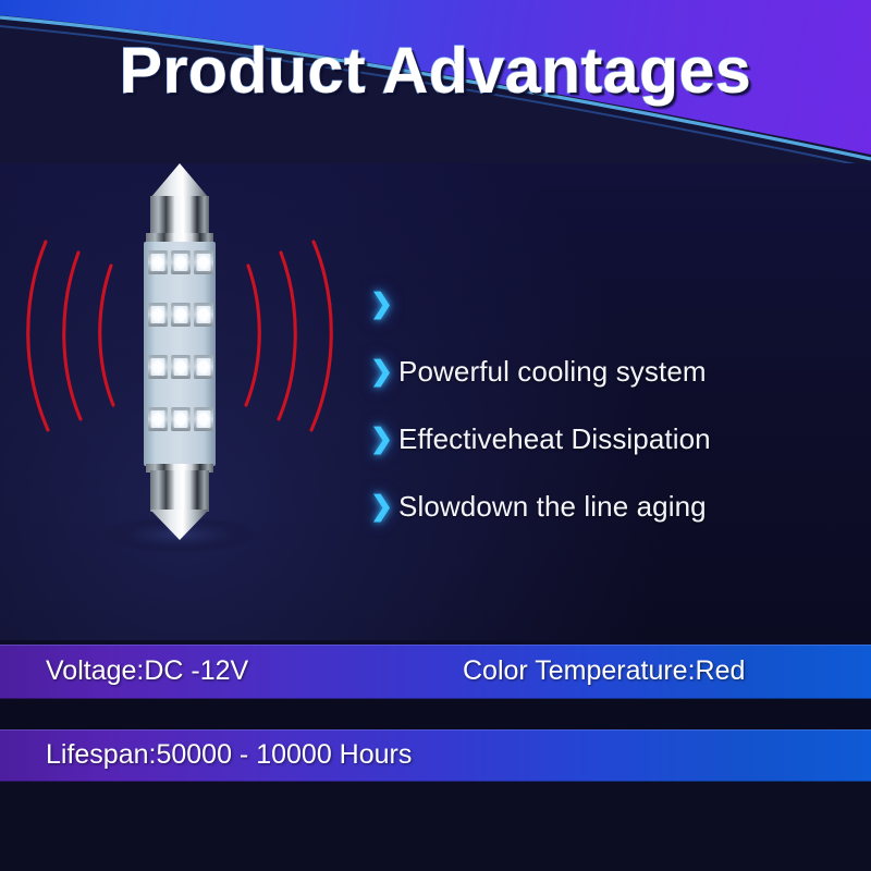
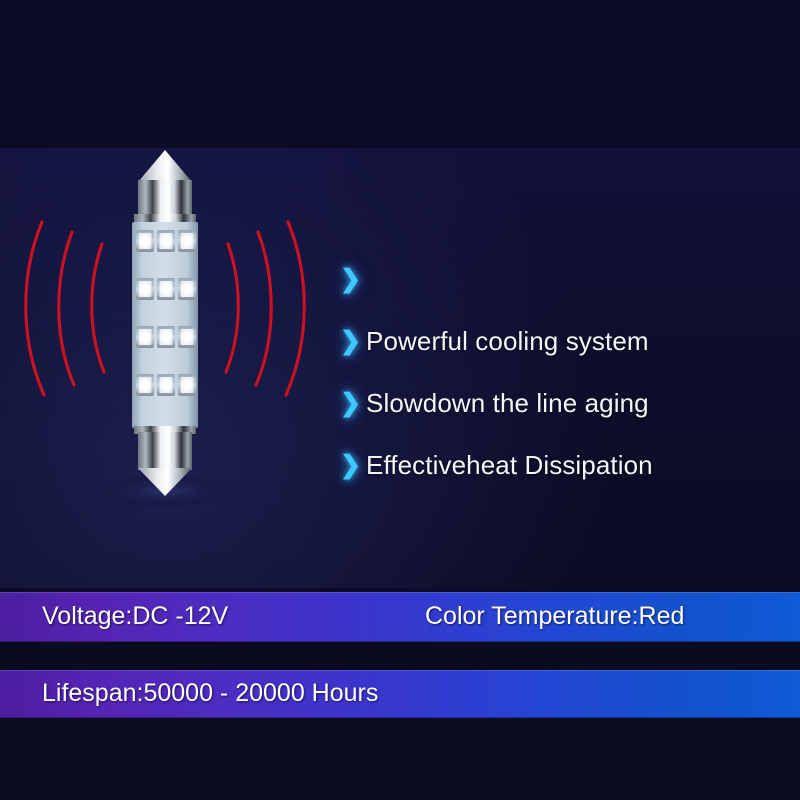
- Product Advantages
  ❯
  ❯
  Powerful cooling system
  ❯
- Effectiveheat Dissipation
+ Slowdown the line aging
  ❯
- Slowdown the line aging
+ Effectiveheat Dissipation
  Voltage:DC -12V
  Color Temperature:Red
- Lifespan:50000 - 10000 Hours
+ Lifespan:50000 - 20000 Hours
